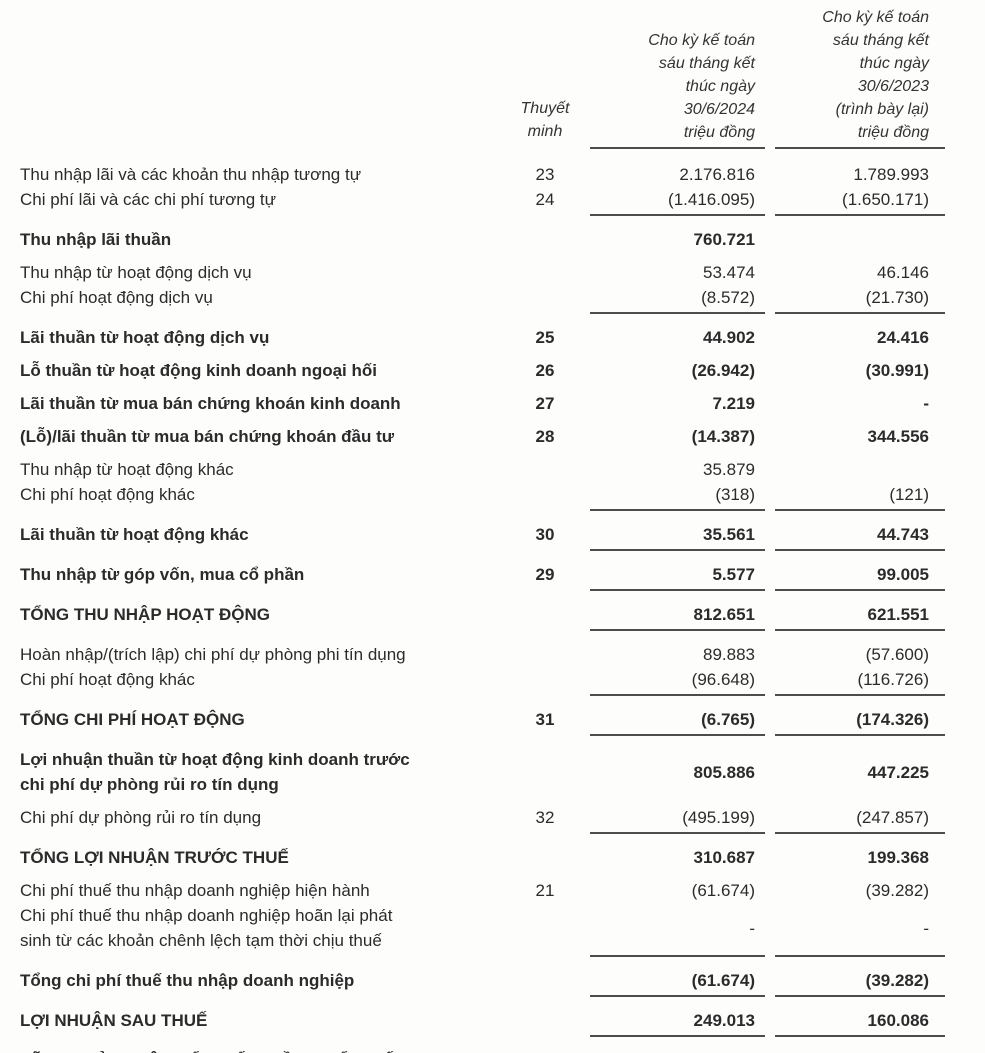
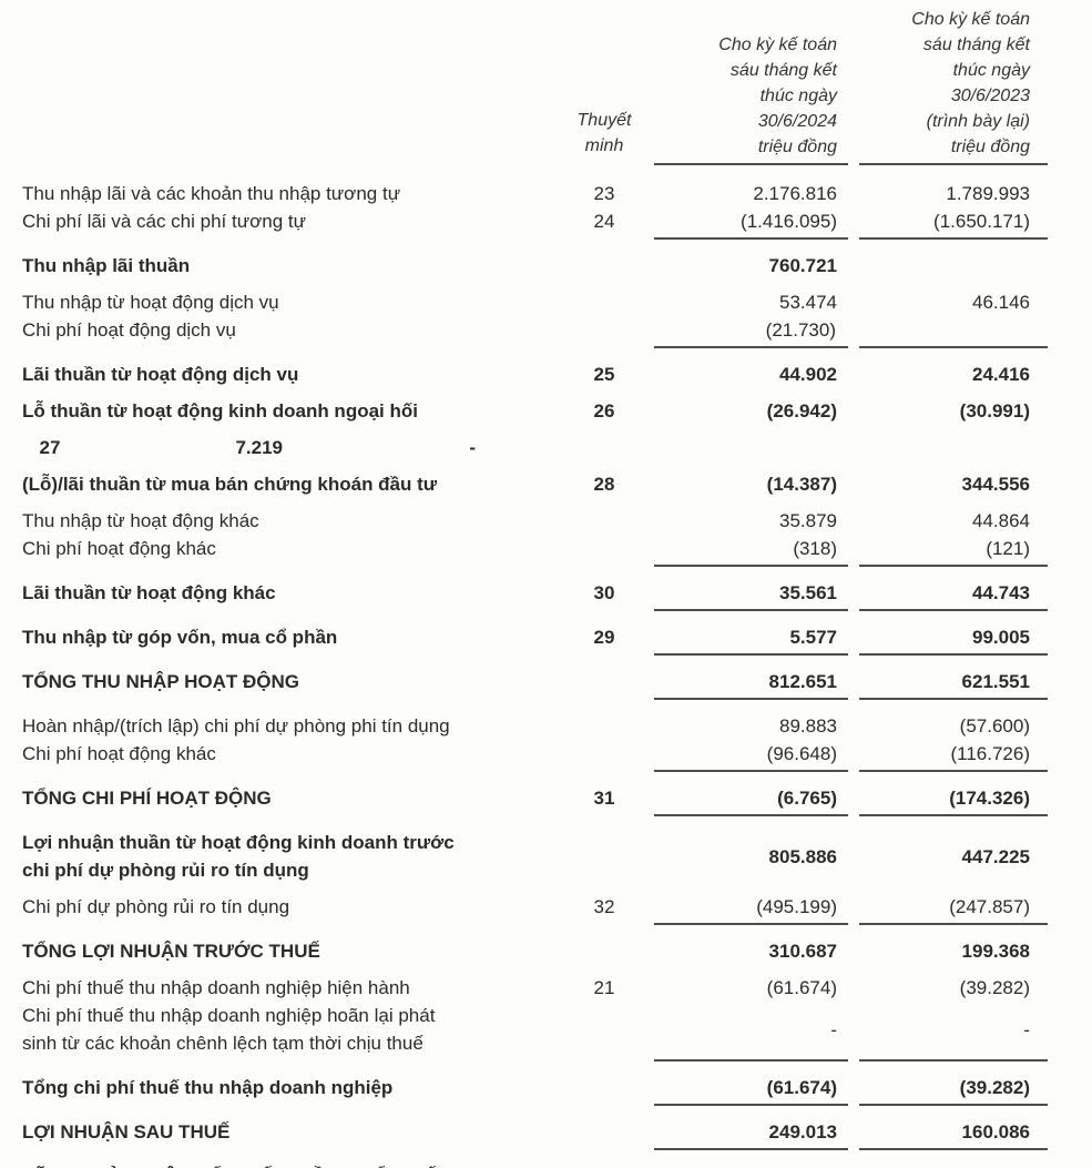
  Thuyết
  minh
  Cho kỳ kế toán
  sáu tháng kết
  thúc ngày
  30/6/2024
  triệu đồng
  Cho kỳ kế toán
  sáu tháng kết
  thúc ngày
  30/6/2023
  (trình bày lại)
  triệu đồng
  Thu nhập lãi và các khoản thu nhập tương tự
  23
  2.176.816
  1.789.993
  Chi phí lãi và các chi phí tương tự
  24
  (1.416.095)
  (1.650.171)
  Thu nhập lãi thuần
  760.721
  Thu nhập từ hoạt động dịch vụ
  53.474
  46.146
  Chi phí hoạt động dịch vụ
- (8.572)
  (21.730)
  Lãi thuần từ hoạt động dịch vụ
  25
  44.902
  24.416
  Lỗ thuần từ hoạt động kinh doanh ngoại hối
  26
  (26.942)
  (30.991)
- Lãi thuần từ mua bán chứng khoán kinh doanh
  27
  7.219
  -
  (Lỗ)/lãi thuần từ mua bán chứng khoán đầu tư
  28
  (14.387)
  344.556
  Thu nhập từ hoạt động khác
  35.879
+ 44.864
  Chi phí hoạt động khác
  (318)
  (121)
  Lãi thuần từ hoạt động khác
  30
  35.561
  44.743
  Thu nhập từ góp vốn, mua cổ phần
  29
  5.577
  99.005
  TỔNG THU NHẬP HOẠT ĐỘNG
  812.651
  621.551
  Hoàn nhập/(trích lập) chi phí dự phòng phi tín dụng
  89.883
  (57.600)
  Chi phí hoạt động khác
  (96.648)
  (116.726)
  TỔNG CHI PHÍ HOẠT ĐỘNG
  31
  (6.765)
  (174.326)
  Lợi nhuận thuần từ hoạt động kinh doanh trước
  chi phí dự phòng rủi ro tín dụng
  805.886
  447.225
  Chi phí dự phòng rủi ro tín dụng
  32
  (495.199)
  (247.857)
  TỔNG LỢI NHUẬN TRƯỚC THUẾ
  310.687
  199.368
  Chi phí thuế thu nhập doanh nghiệp hiện hành
  21
  (61.674)
  (39.282)
  Chi phí thuế thu nhập doanh nghiệp hoãn lại phát
  sinh từ các khoản chênh lệch tạm thời chịu thuế
  -
  -
  Tổng chi phí thuế thu nhập doanh nghiệp
  (61.674)
  (39.282)
  LỢI NHUẬN SAU THUẾ
  249.013
  160.086
